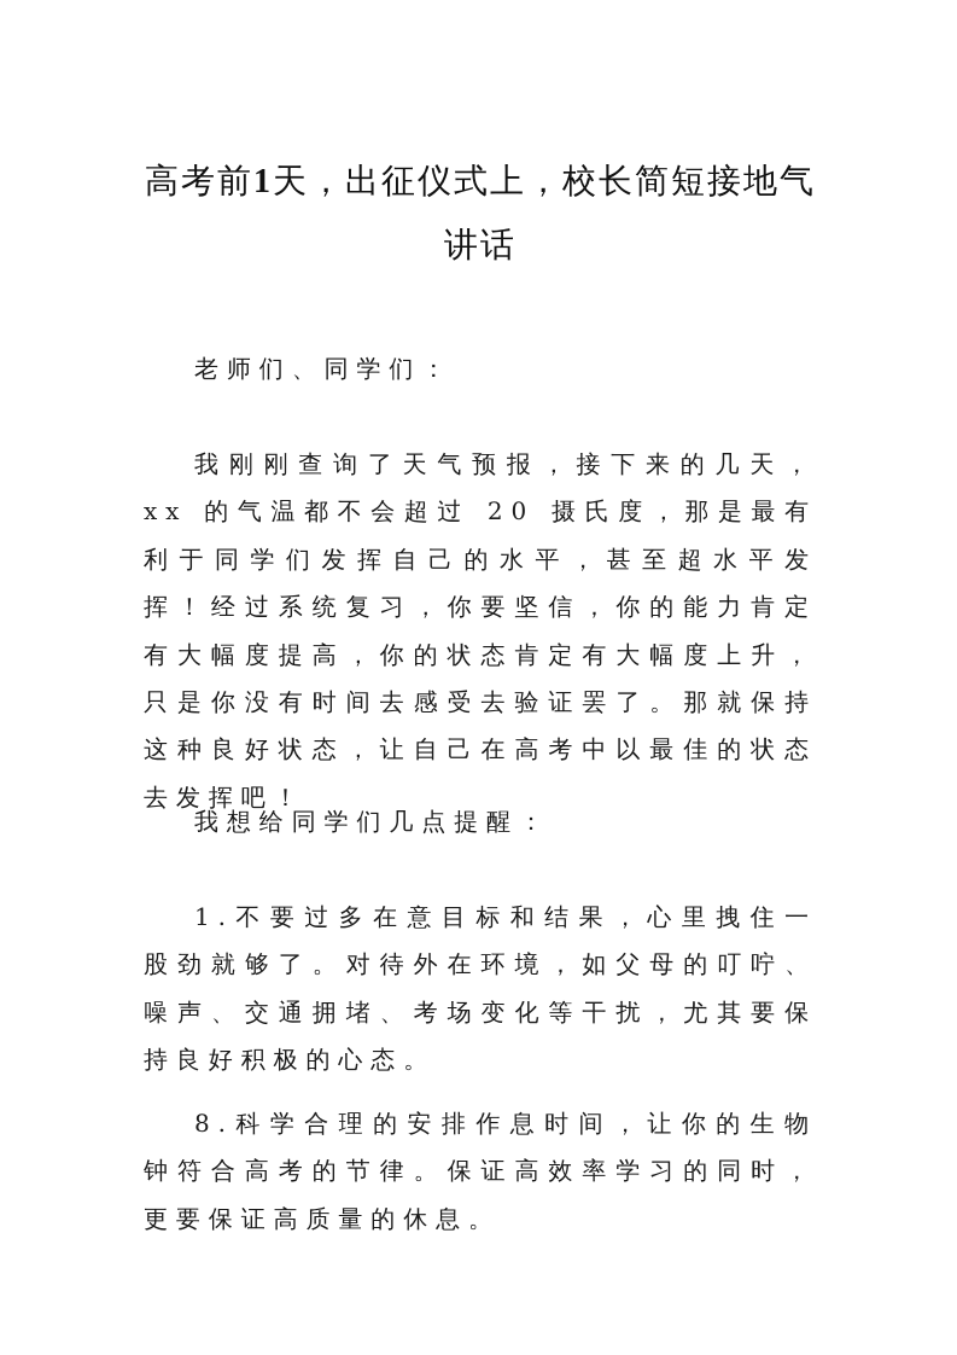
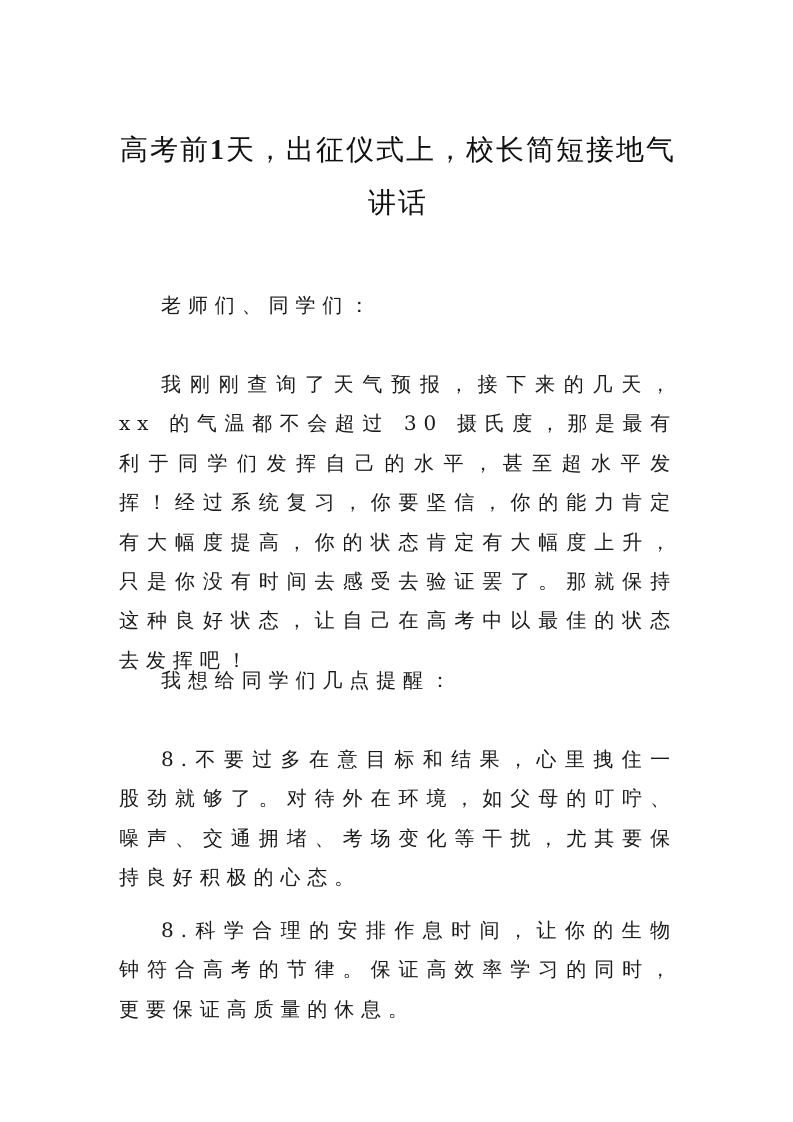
  高考前1天，出征仪式上，校长简短接地气
  讲话
  老师们、同学们：
- 我刚刚查询了天气预报，接下来的几天，xx 的气温都不会超过 20 摄氏度，那是最有利于同学们发挥自己的水平，甚至超水平发挥！经过系统复习，你要坚信，你的能力肯定有大幅度提高，你的状态肯定有大幅度上升，只是你没有时间去感受去验证罢了。那就保持这种良好状态，让自己在高考中以最佳的状态去发挥吧！
+ 我刚刚查询了天气预报，接下来的几天，xx 的气温都不会超过 30 摄氏度，那是最有利于同学们发挥自己的水平，甚至超水平发挥！经过系统复习，你要坚信，你的能力肯定有大幅度提高，你的状态肯定有大幅度上升，只是你没有时间去感受去验证罢了。那就保持这种良好状态，让自己在高考中以最佳的状态去发挥吧！
  我想给同学们几点提醒：
- 1.不要过多在意目标和结果，心里拽住一股劲就够了。对待外在环境，如父母的叮咛、噪声、交通拥堵、考场变化等干扰，尤其要保持良好积极的心态。
+ 8.不要过多在意目标和结果，心里拽住一股劲就够了。对待外在环境，如父母的叮咛、噪声、交通拥堵、考场变化等干扰，尤其要保持良好积极的心态。
  8.科学合理的安排作息时间，让你的生物钟符合高考的节律。保证高效率学习的同时，更要保证高质量的休息。
